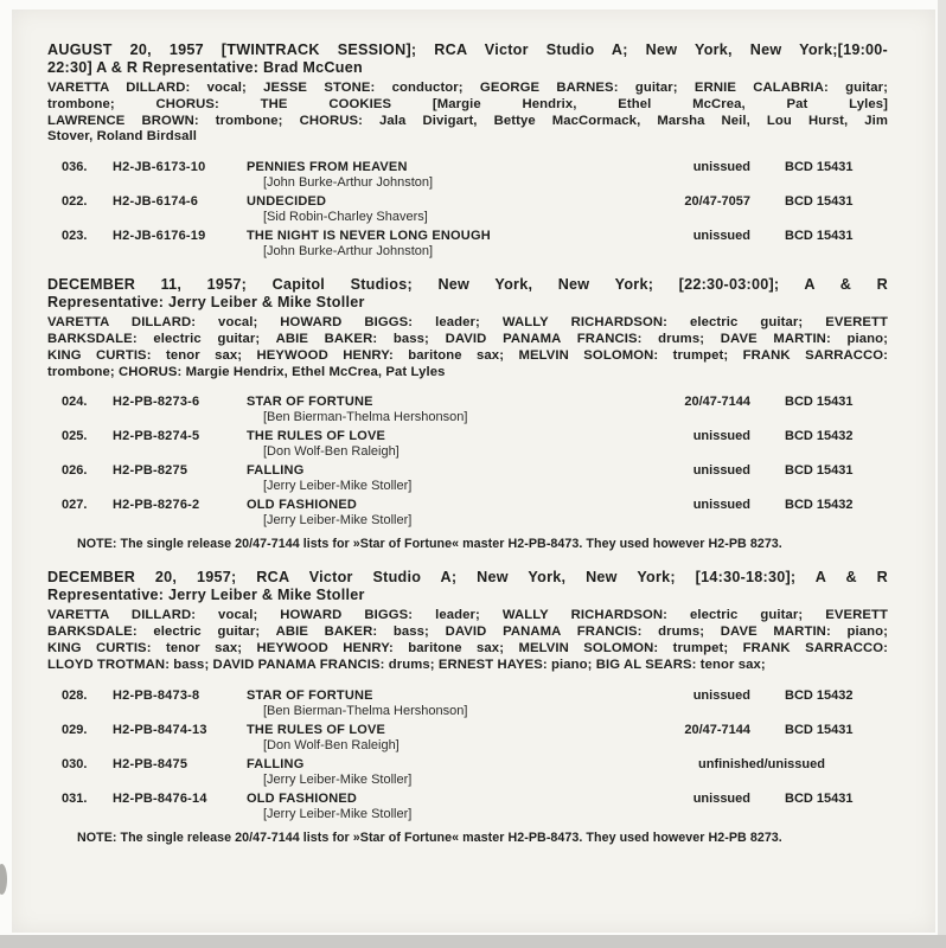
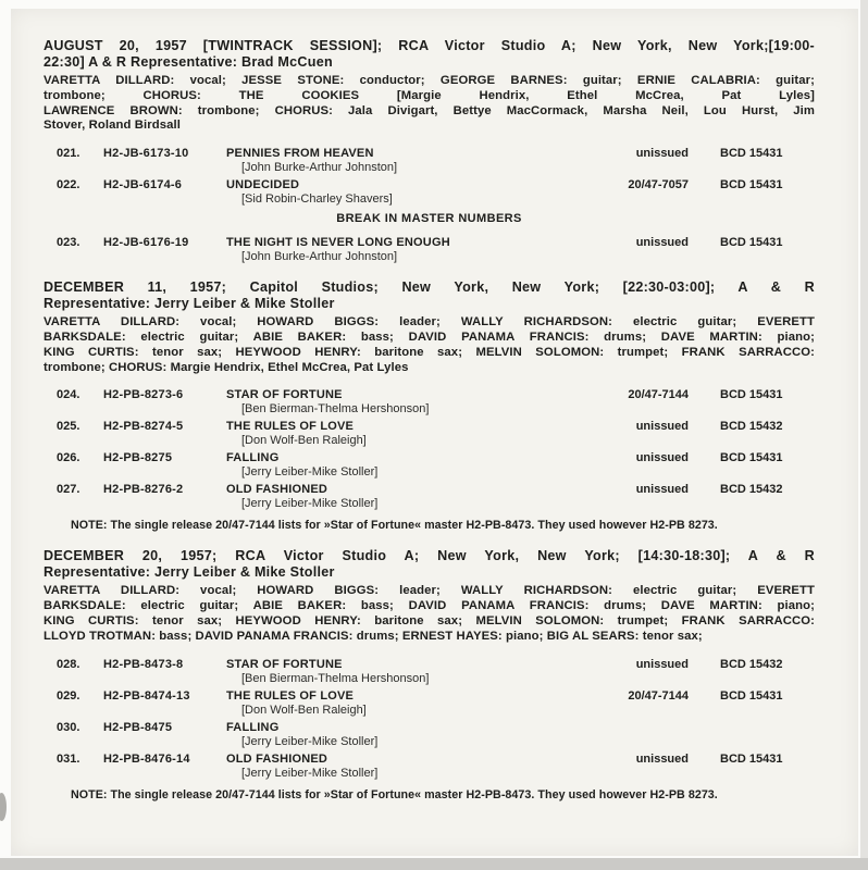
  AUGUST 20, 1957 [TWINTRACK SESSION]; RCA Victor Studio A; New York, New York;[19:00-
  22:30] A & R Representative: Brad McCuen
  VARETTA DILLARD: vocal; JESSE STONE: conductor; GEORGE BARNES: guitar; ERNIE CALABRIA: guitar;
  trombone; CHORUS: THE COOKIES [Margie Hendrix, Ethel McCrea, Pat Lyles]
  LAWRENCE BROWN: trombone; CHORUS: Jala Divigart, Bettye MacCormack, Marsha Neil, Lou Hurst, Jim
  Stover, Roland Birdsall
- 036.
+ 021.
  H2-JB-6173-10
  PENNIES FROM HEAVEN
  [John Burke-Arthur Johnston]
  unissued
  BCD 15431
  022.
  H2-JB-6174-6
  UNDECIDED
  [Sid Robin-Charley Shavers]
  20/47-7057
  BCD 15431
+ BREAK IN MASTER NUMBERS
  023.
  H2-JB-6176-19
  THE NIGHT IS NEVER LONG ENOUGH
  [John Burke-Arthur Johnston]
  unissued
  BCD 15431
  DECEMBER 11, 1957; Capitol Studios; New York, New York; [22:30-03:00]; A & R
  Representative: Jerry Leiber & Mike Stoller
  VARETTA DILLARD: vocal; HOWARD BIGGS: leader; WALLY RICHARDSON: electric guitar; EVERETT
  BARKSDALE: electric guitar; ABIE BAKER: bass; DAVID PANAMA FRANCIS: drums; DAVE MARTIN: piano;
  KING CURTIS: tenor sax; HEYWOOD HENRY: baritone sax; MELVIN SOLOMON: trumpet; FRANK SARRACCO:
  trombone; CHORUS: Margie Hendrix, Ethel McCrea, Pat Lyles
  024.
  H2-PB-8273-6
  STAR OF FORTUNE
  [Ben Bierman-Thelma Hershonson]
  20/47-7144
  BCD 15431
  025.
  H2-PB-8274-5
  THE RULES OF LOVE
  [Don Wolf-Ben Raleigh]
  unissued
  BCD 15432
  026.
  H2-PB-8275
  FALLING
  [Jerry Leiber-Mike Stoller]
  unissued
  BCD 15431
  027.
  H2-PB-8276-2
  OLD FASHIONED
  [Jerry Leiber-Mike Stoller]
  unissued
  BCD 15432
  NOTE: The single release 20/47-7144 lists for »Star of Fortune« master H2-PB-8473. They used however H2-PB 8273.
  DECEMBER 20, 1957; RCA Victor Studio A; New York, New York; [14:30-18:30]; A & R
  Representative: Jerry Leiber & Mike Stoller
  VARETTA DILLARD: vocal; HOWARD BIGGS: leader; WALLY RICHARDSON: electric guitar; EVERETT
  BARKSDALE: electric guitar; ABIE BAKER: bass; DAVID PANAMA FRANCIS: drums; DAVE MARTIN: piano;
  KING CURTIS: tenor sax; HEYWOOD HENRY: baritone sax; MELVIN SOLOMON: trumpet; FRANK SARRACCO:
  LLOYD TROTMAN: bass; DAVID PANAMA FRANCIS: drums; ERNEST HAYES: piano; BIG AL SEARS: tenor sax;
  028.
  H2-PB-8473-8
  STAR OF FORTUNE
  [Ben Bierman-Thelma Hershonson]
  unissued
  BCD 15432
  029.
  H2-PB-8474-13
  THE RULES OF LOVE
  [Don Wolf-Ben Raleigh]
  20/47-7144
  BCD 15431
  030.
  H2-PB-8475
  FALLING
  [Jerry Leiber-Mike Stoller]
- unfinished/unissued
  031.
  H2-PB-8476-14
  OLD FASHIONED
  [Jerry Leiber-Mike Stoller]
  unissued
  BCD 15431
  NOTE: The single release 20/47-7144 lists for »Star of Fortune« master H2-PB-8473. They used however H2-PB 8273.
